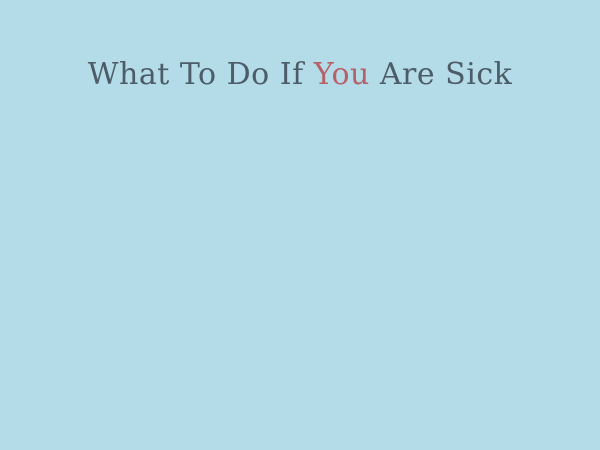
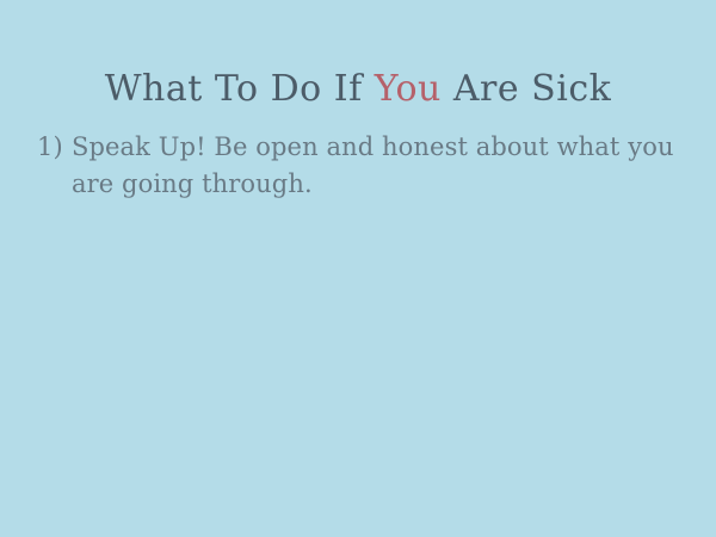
  What To Do If You Are Sick
+ 1)
+ Speak Up! Be open and honest about what you are going through.
